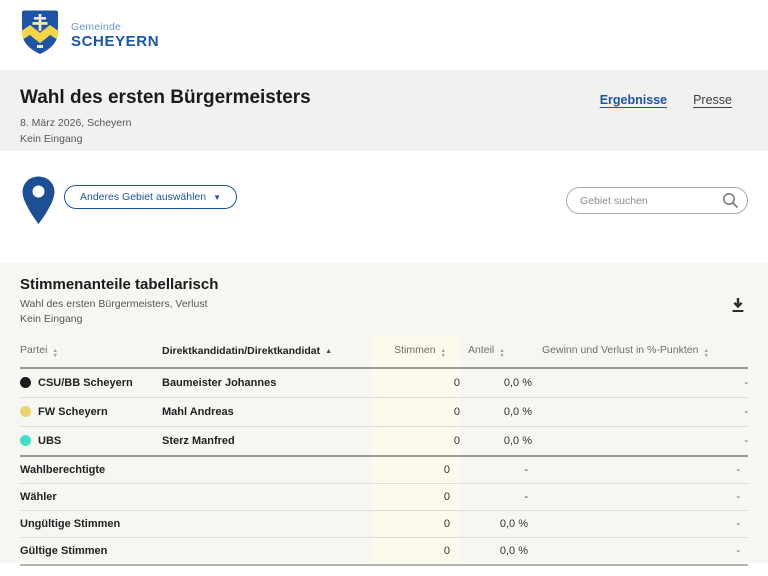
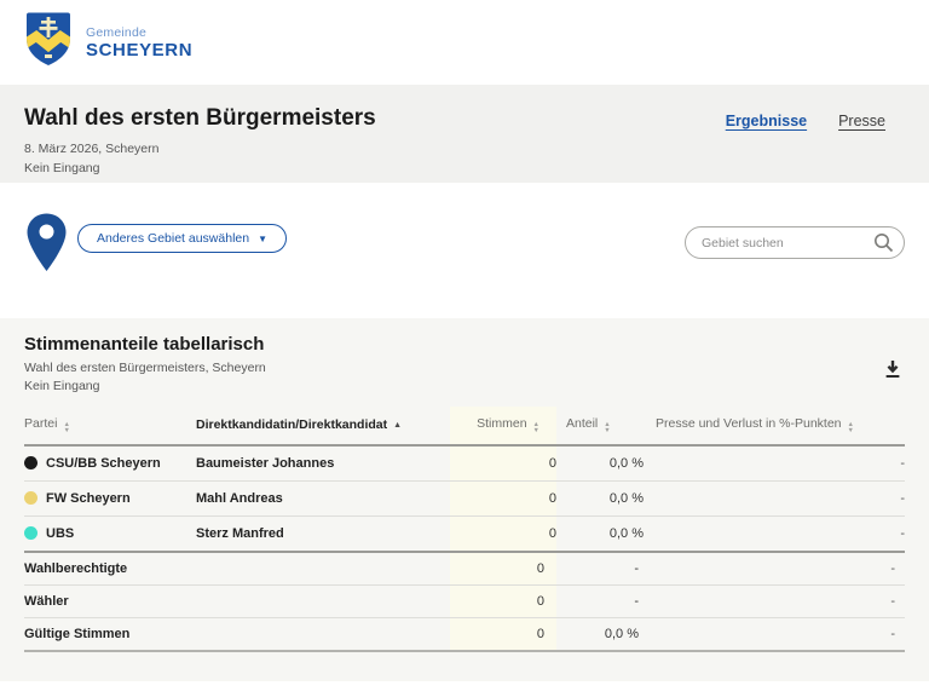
  Gemeinde
  SCHEYERN
  Wahl des ersten Bürgermeisters
  8. März 2026, Scheyern
  Kein Eingang
  Ergebnisse
  Presse
  Anderes Gebiet auswählen
  ▼
  Gebiet suchen
  Stimmenanteile tabellarisch
- Wahl des ersten Bürgermeisters, Verlust
+ Wahl des ersten Bürgermeisters, Scheyern
  Kein Eingang
- Partei	Direktkandidatin/Direktkandidat	Stimmen	Anteil	Gewinn und Verlust in %-Punkten
+ Partei	Direktkandidatin/Direktkandidat	Stimmen	Anteil	Presse und Verlust in %-Punkten
  CSU/BB Scheyern	Baumeister Johannes	0	0,0 %	-
  FW Scheyern	Mahl Andreas	0	0,0 %	-
  UBS	Sterz Manfred	0	0,0 %	-
  Wahlberechtigte	0	-	-
  Wähler	0	-	-
- Ungültige Stimmen	0	0,0 %	-
  Gültige Stimmen	0	0,0 %	-
